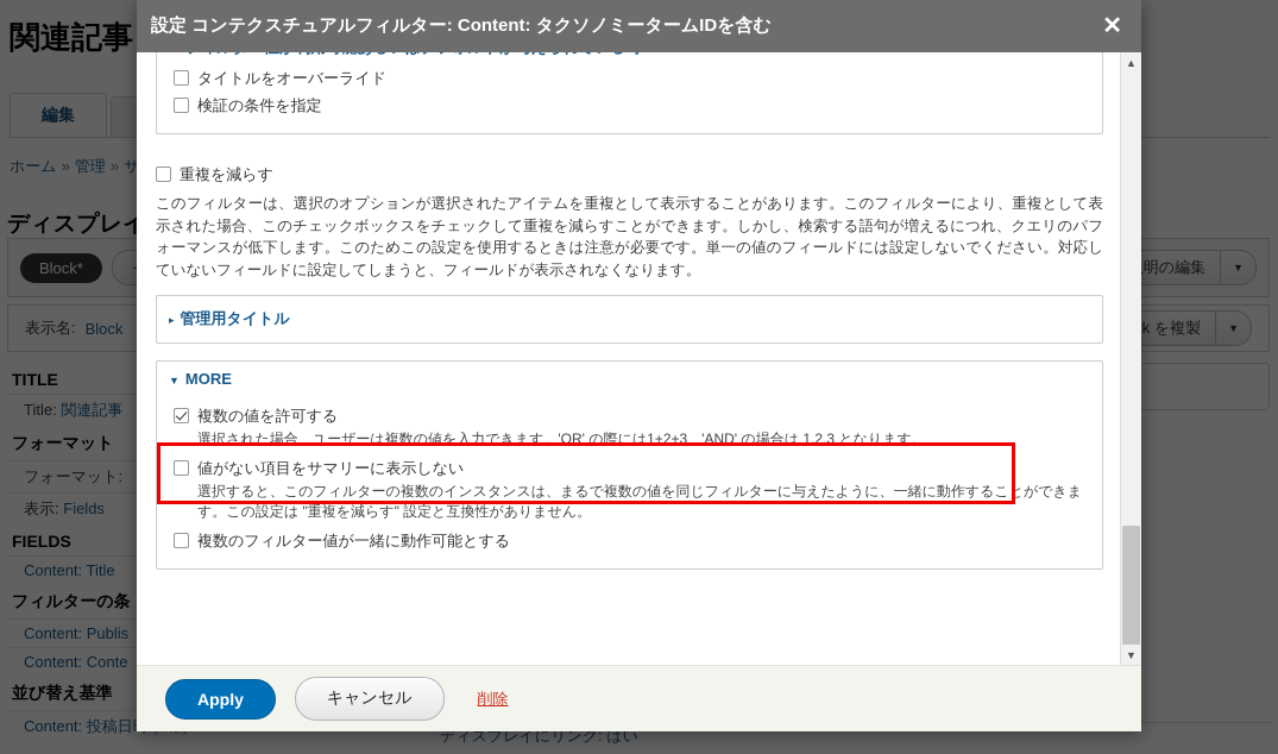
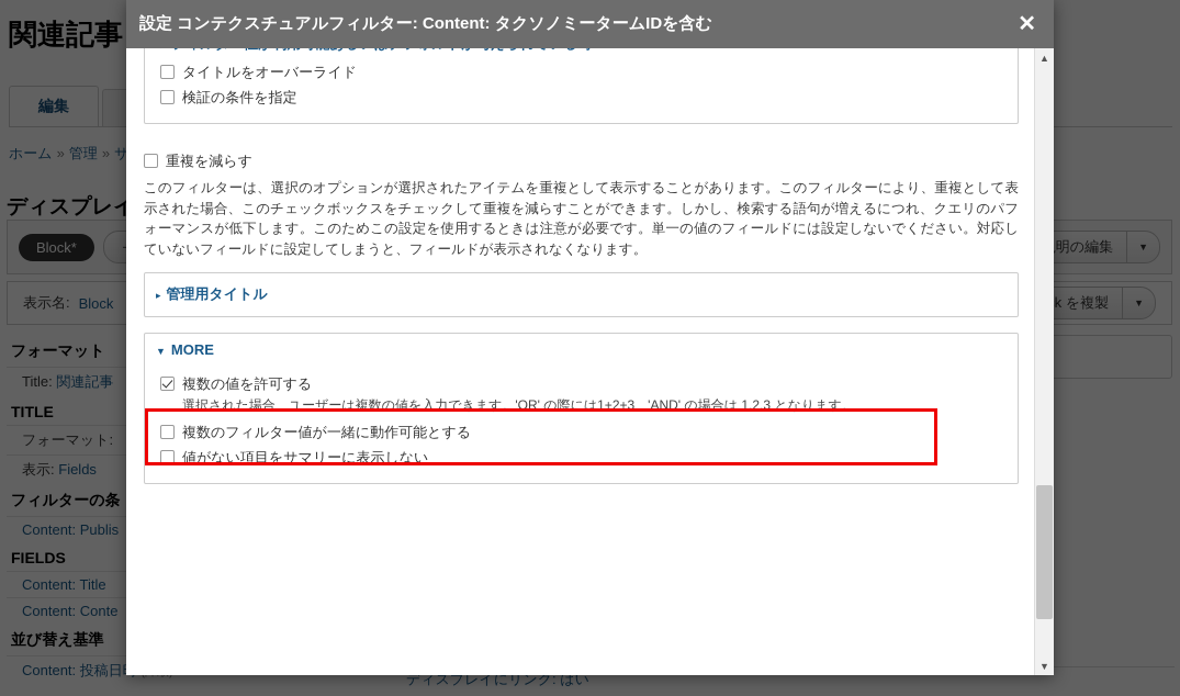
  編集
  ホーム » 管理 » サ
  ディスプレイ
  Block*
  明の編集
  ▼
  表示名:
  Block
  ▼
- TITLE
+ フォーマット
  Title: 関連記事
- フォーマット
+ TITLE
  フォーマット:
  表示: Fields
- FIELDS
+ フィルターの条
- Content: Title
+ Content: Publis
- フィルターの条
+ FIELDS
- Content: Publis
+ Content: Title
  Content: Conte
  並び替え基準
  ディスプレイにリンク: はい
  設定 コンテクスチュアルフィルター: Content: タクソノミータームIDを含む
  ✕
  タイトルをオーバーライド
  検証の条件を指定
  重複を減らす
  このフィルターは、選択のオプションが選択されたアイテムを重複として表示することがあります。このフィルターにより、重複として表示された場合、このチェックボックスをチェックして重複を減らすことができます。しかし、検索する語句が増えるにつれ、クエリのパフォーマンスが低下します。このためこの設定を使用するときは注意が必要です。単一の値のフィールドには設定しないでください。対応していないフィールドに設定してしまうと、フィールドが表示されなくなります。
  ▸ 管理用タイトル
  ▼ MORE
  複数の値を許可する
  選択された場合、ユーザーは複数の値を入力できます。'OR' の際には1+2+3、'AND' の場合は 1,2,3 となります。
- 値がない項目をサマリーに表示しない
+ 複数のフィルター値が一緒に動作可能とする
- 選択すると、このフィルターの複数のインスタンスは、まるで複数の値を同じフィルターに与えたように、一緒に動作することができます。この設定は "重複を減らす" 設定と互換性がありません。
- 複数のフィルター値が一緒に動作可能とする
+ 値がない項目をサマリーに表示しない
  ▲
  ▼
- Apply
- キャンセル
- 削除
